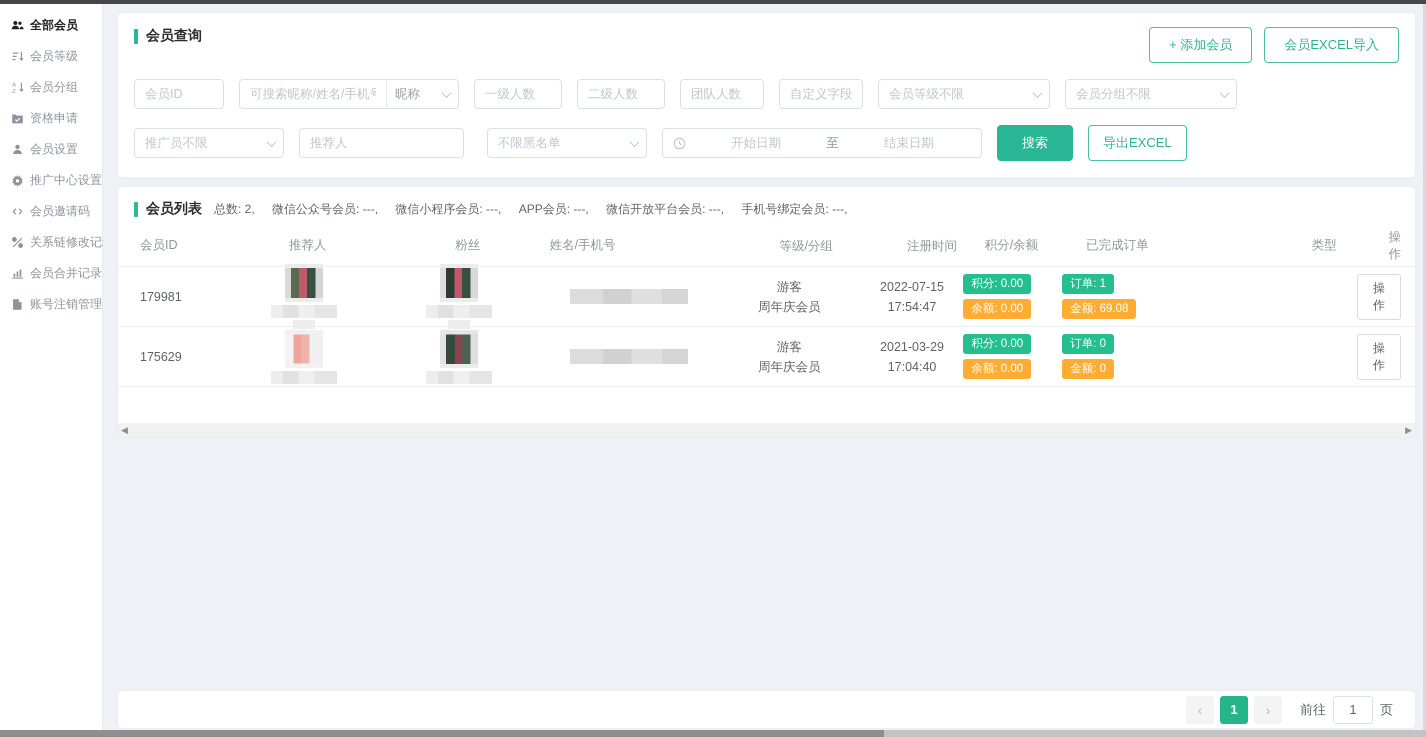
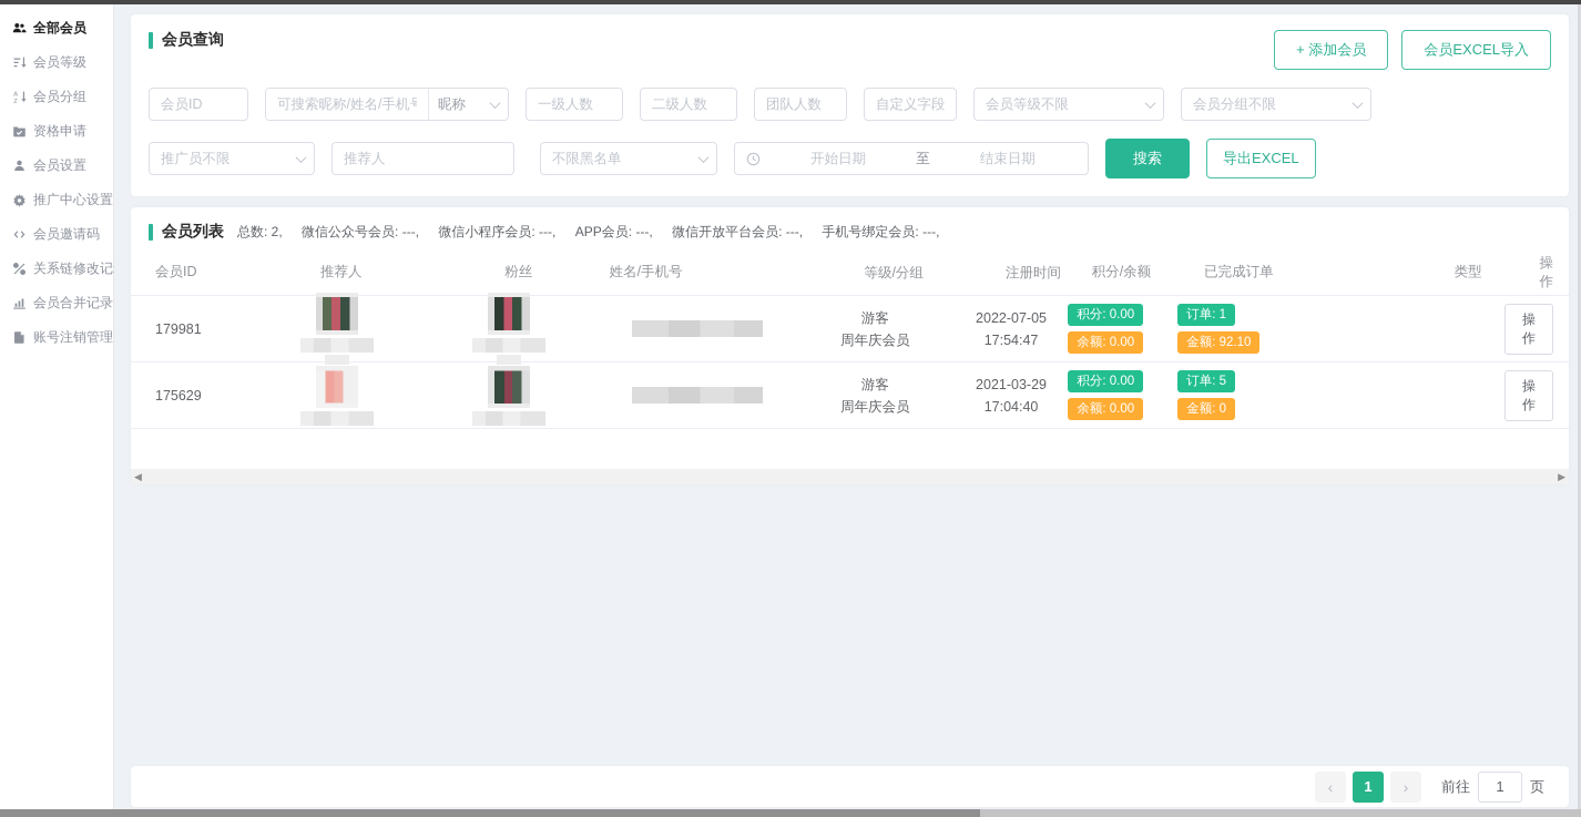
  全部会员
  会员等级
  会员分组
  资格申请
  会员设置
  推广中心设置
  会员邀请码
  关系链修改记
  会员合并记录
  账号注销管理
  会员查询
  + 添加会员
  会员EXCEL导入
  会员ID
  可搜索昵称/姓名/手机号
  昵称
  一级人数
  二级人数
  团队人数
  自定义字段
  会员等级不限
  会员分组不限
  推广员不限
  推荐人
  不限黑名单
  开始日期
  至
  结束日期
  搜索
  导出EXCEL
  会员列表
  总数: 2, 微信公众号会员: ---, 微信小程序会员: ---, APP会员: ---, 微信开放平台会员: ---, 手机号绑定会员: ---,
  会员ID
  推荐人
  粉丝
  姓名/手机号
  等级/分组
  注册时间
  积分/余额
  已完成订单
  类型
  操作
  179981
  游客
  周年庆会员
- 2022-07-15
+ 2022-07-05
  17:54:47
  积分: 0.00
  余额: 0.00
  订单: 1
- 金额: 69.08
+ 金额: 92.10
  操作
  175629
  游客
  周年庆会员
  2021-03-29
  17:04:40
  积分: 0.00
  余额: 0.00
- 订单: 0
+ 订单: 5
  金额: 0
  操作
  ◀
  ▶
  ‹
  1
  ›
  前往
  1
  页
